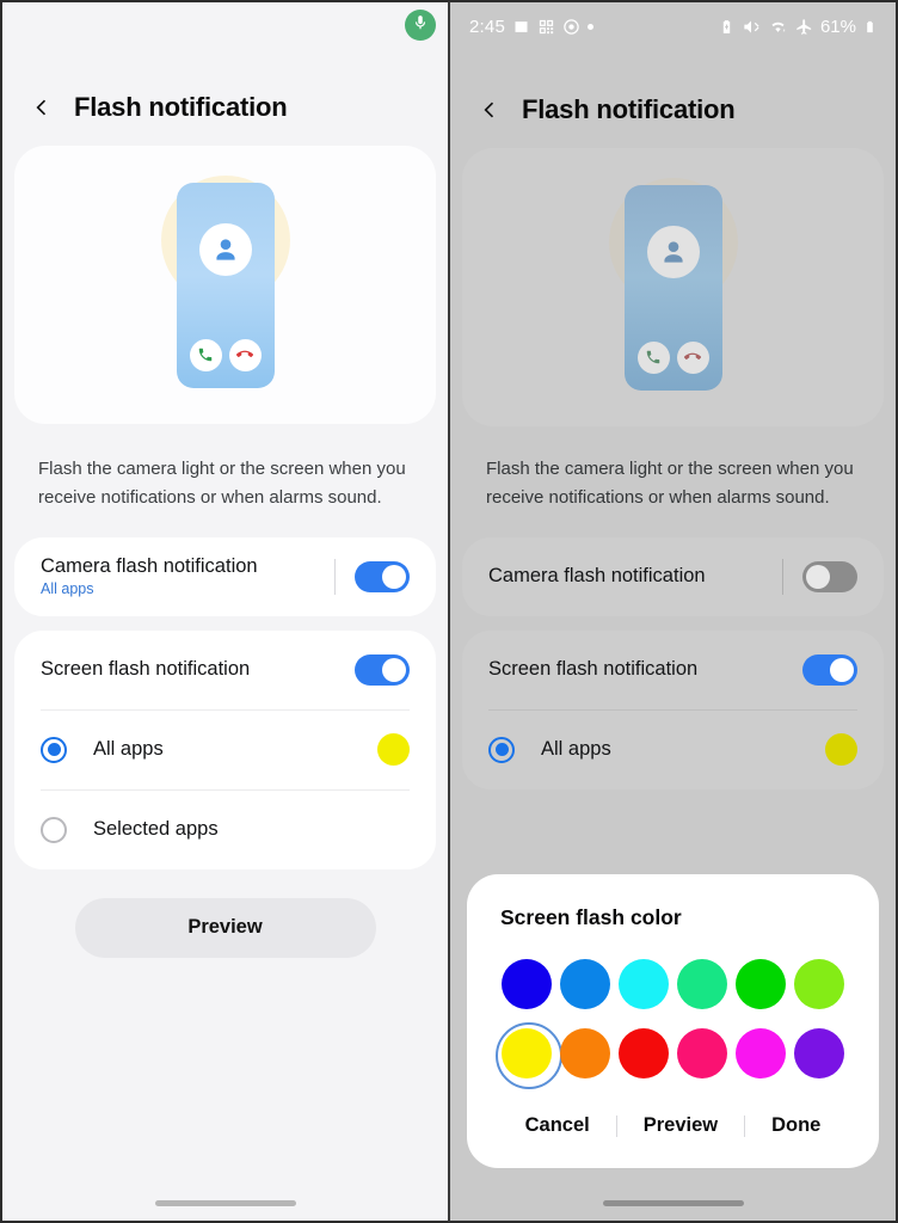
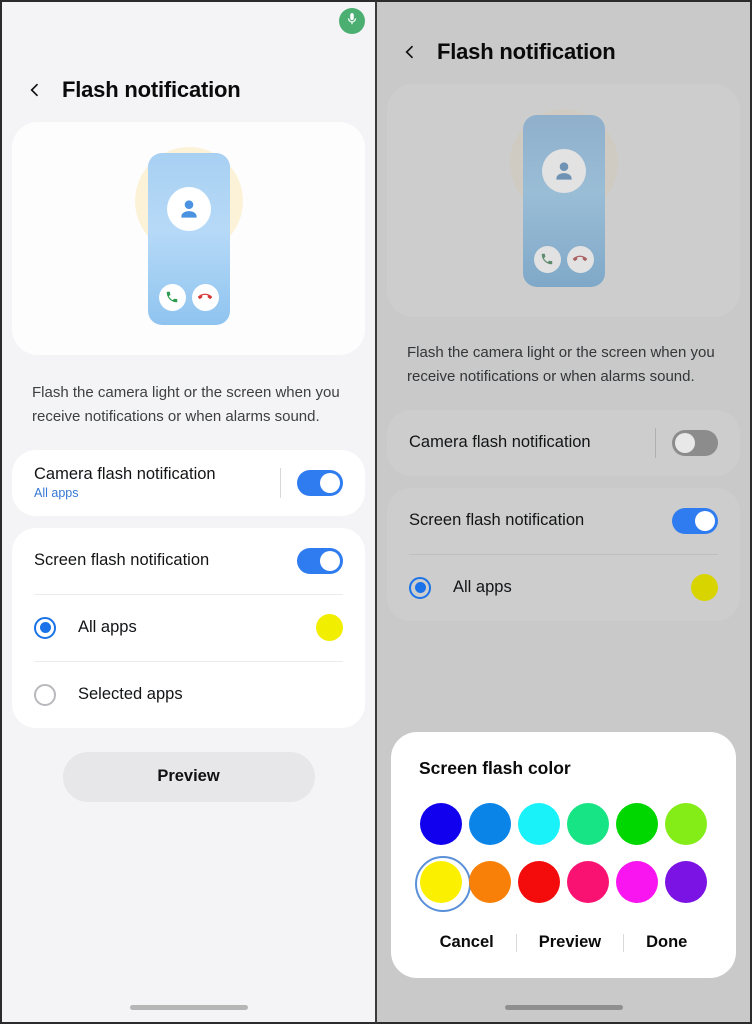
  Flash notification
  Flash the camera light or the screen when you receive notifications or when alarms sound.
  Camera flash notification
  All apps
  Screen flash notification
  All apps
  Selected apps
  Preview
- 2:45
- 61%
  Flash notification
  Flash the camera light or the screen when you receive notifications or when alarms sound.
  Camera flash notification
  Screen flash notification
  All apps
  Screen flash color
  Cancel
  Preview
  Done
